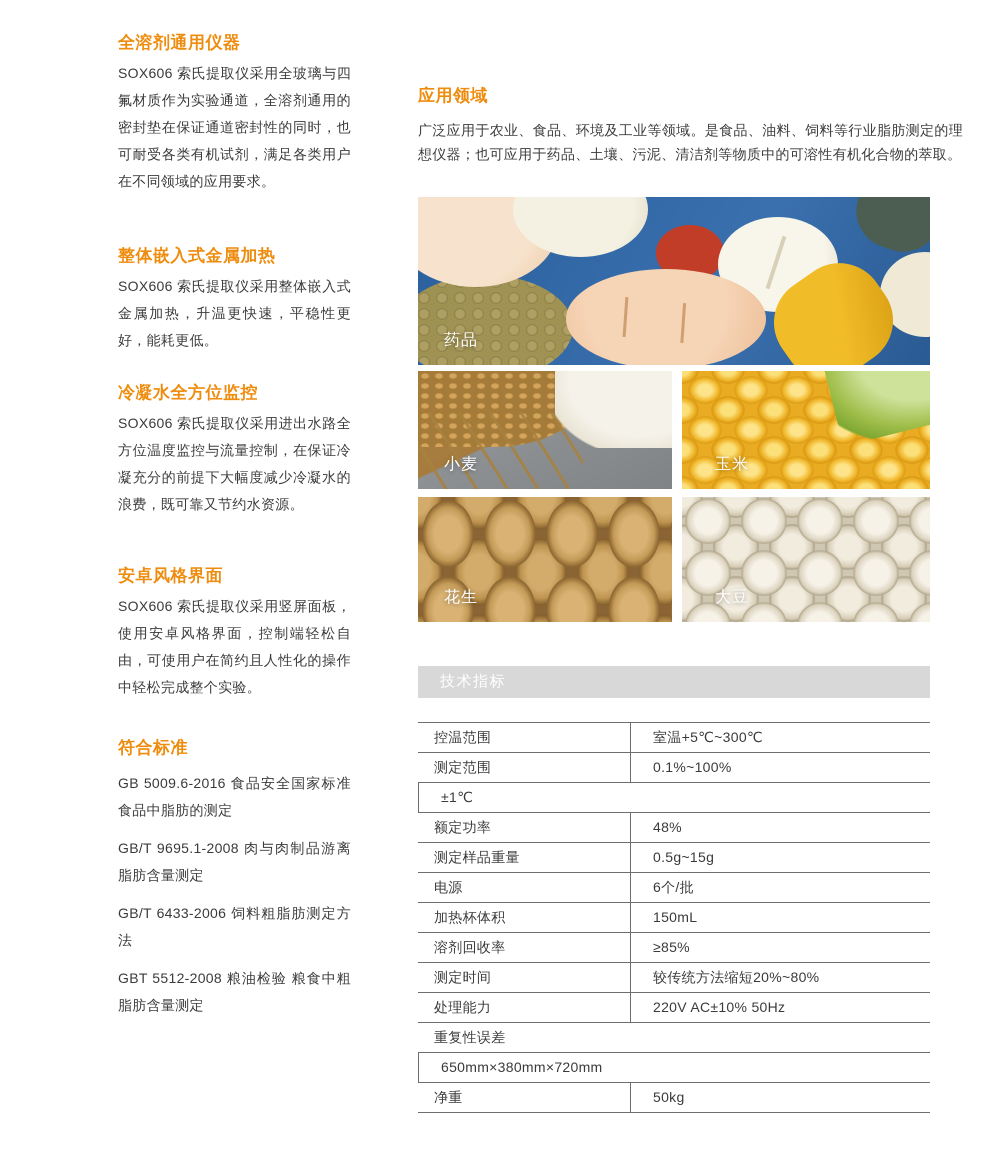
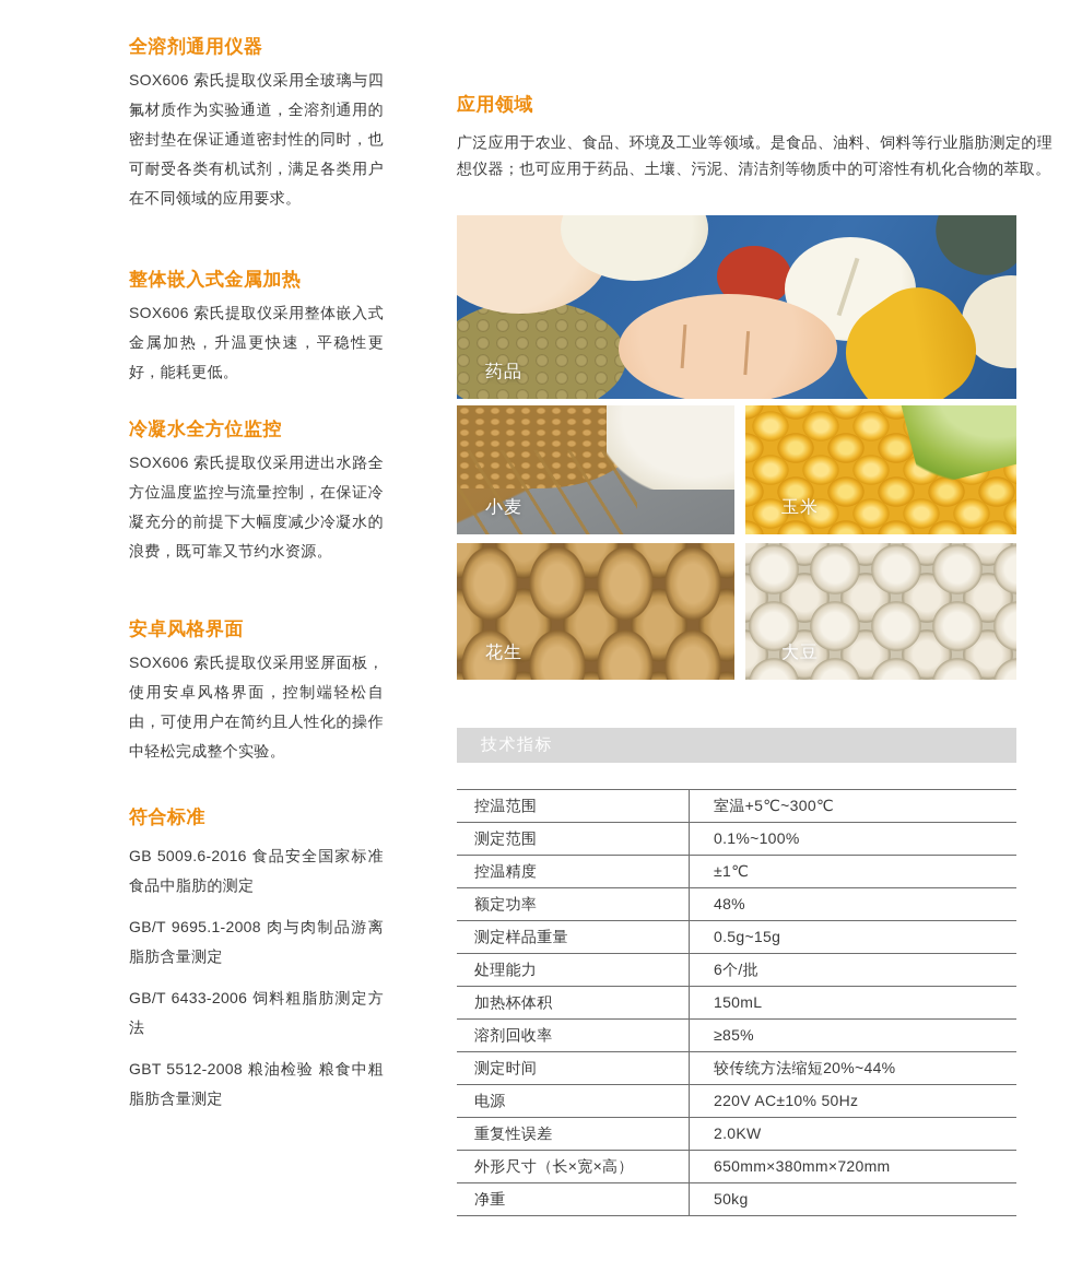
  全溶剂通用仪器
  SOX606 索氏提取仪采用全玻璃与四氟材质作为实验通道，全溶剂通用的密封垫在保证通道密封性的同时，也可耐受各类有机试剂，满足各类用户在不同领域的应用要求。
  整体嵌入式金属加热
  SOX606 索氏提取仪采用整体嵌入式金属加热，升温更快速，平稳性更好，能耗更低。
  冷凝水全方位监控
  SOX606 索氏提取仪采用进出水路全方位温度监控与流量控制，在保证冷凝充分的前提下大幅度减少冷凝水的浪费，既可靠又节约水资源。
  安卓风格界面
  SOX606 索氏提取仪采用竖屏面板，使用安卓风格界面，控制端轻松自由，可使用户在简约且人性化的操作中轻松完成整个实验。
  符合标准
  GB 5009.6-2016 食品安全国家标准 食品中脂肪的测定
  GB/T 9695.1-2008 肉与肉制品游离脂肪含量测定
  GB/T 6433-2006 饲料粗脂肪测定方法
  GBT 5512-2008 粮油检验 粮食中粗脂肪含量测定
  应用领域
  广泛应用于农业、食品、环境及工业等领域。是食品、油料、饲料等行业脂肪测定的理想仪器；也可应用于药品、土壤、污泥、清洁剂等物质中的可溶性有机化合物的萃取。
  药品
  小麦
  玉米
  花生
  大豆
  技术指标
  控温范围
  室温+5℃~300℃
  测定范围
  0.1%~100%
+ 控温精度
  ±1℃
  额定功率
  48%
  测定样品重量
  0.5g~15g
- 电源
+ 处理能力
  6个/批
  加热杯体积
  150mL
  溶剂回收率
  ≥85%
  测定时间
- 较传统方法缩短20%~80%
+ 较传统方法缩短20%~44%
- 处理能力
+ 电源
  220V AC±10% 50Hz
  重复性误差
+ 2.0KW
+ 外形尺寸（长×宽×高）
  650mm×380mm×720mm
  净重
  50kg
